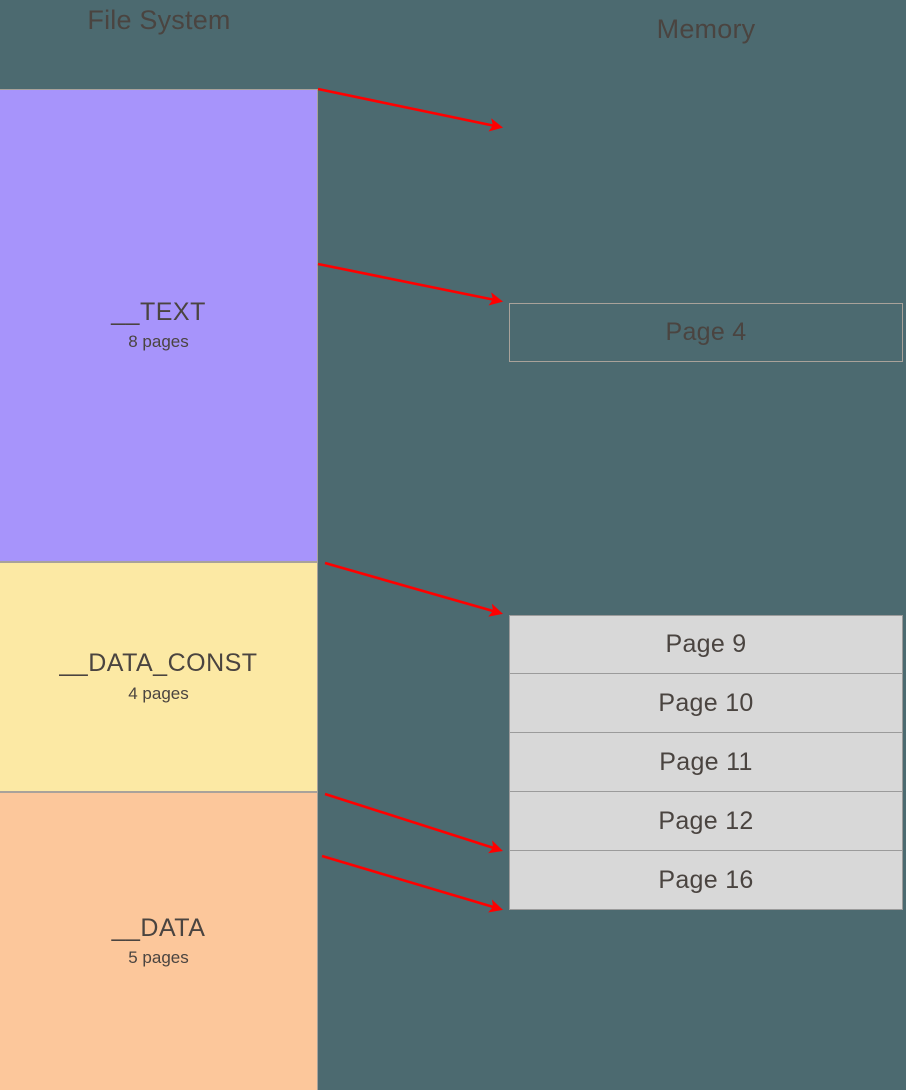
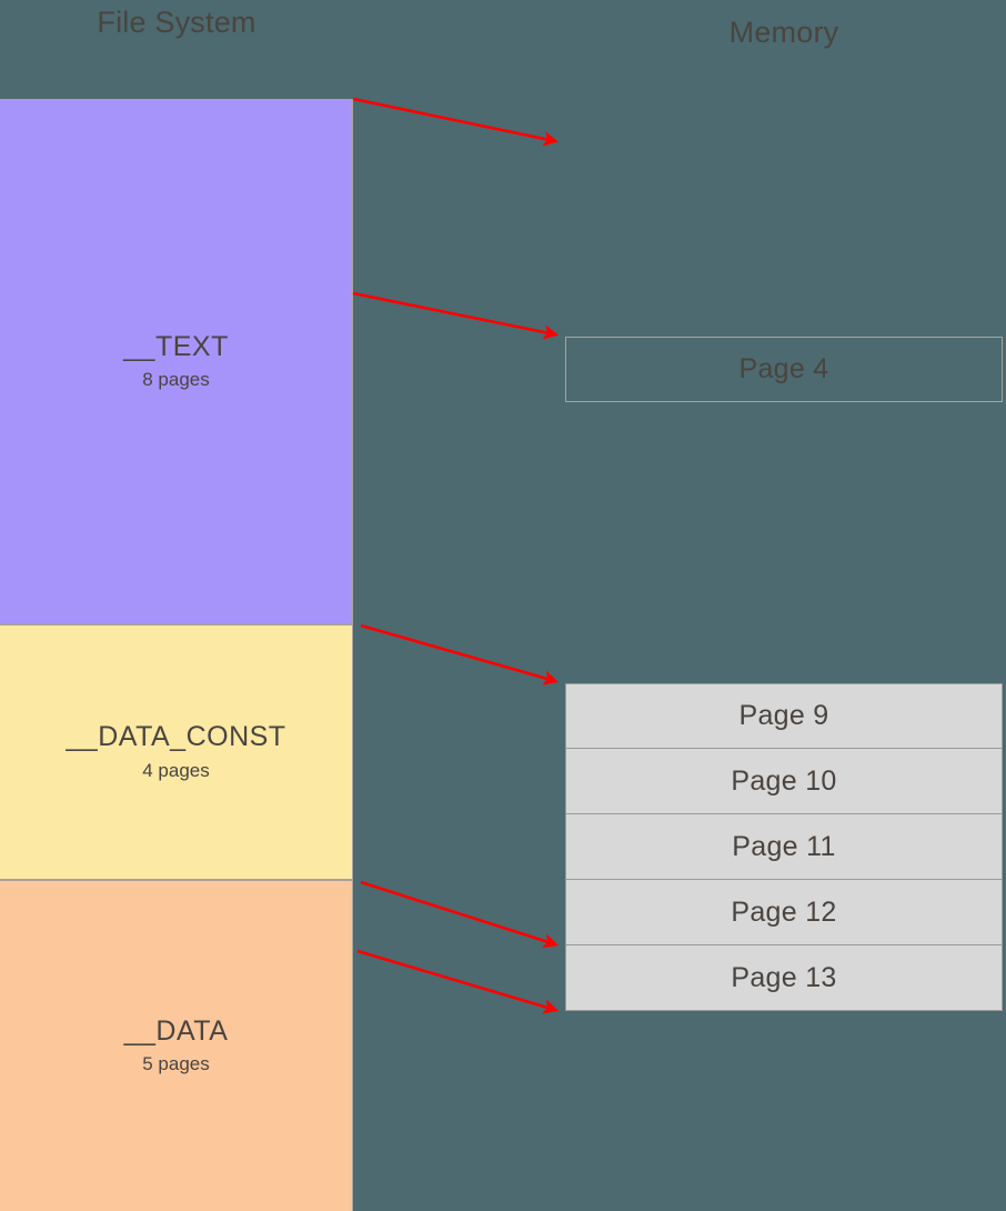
  File System
  Memory
  __TEXT
  8 pages
  __DATA_CONST
  4 pages
  __DATA
  5 pages
  Page 4
  Page 9
  Page 10
  Page 11
  Page 12
- Page 16
+ Page 13
